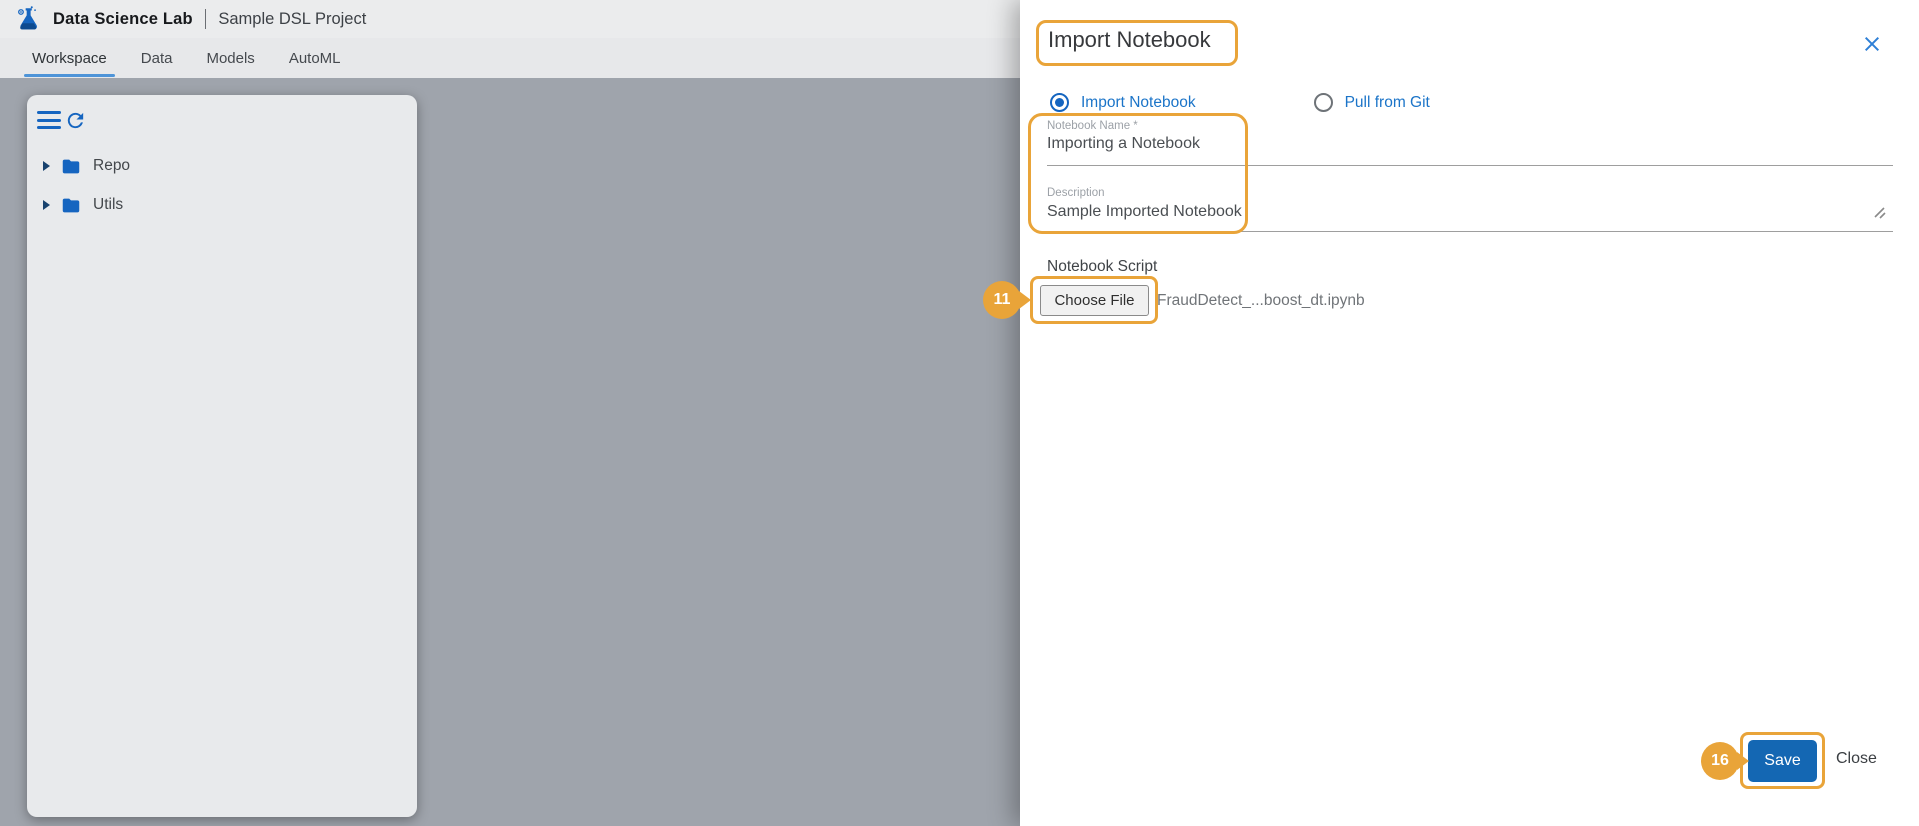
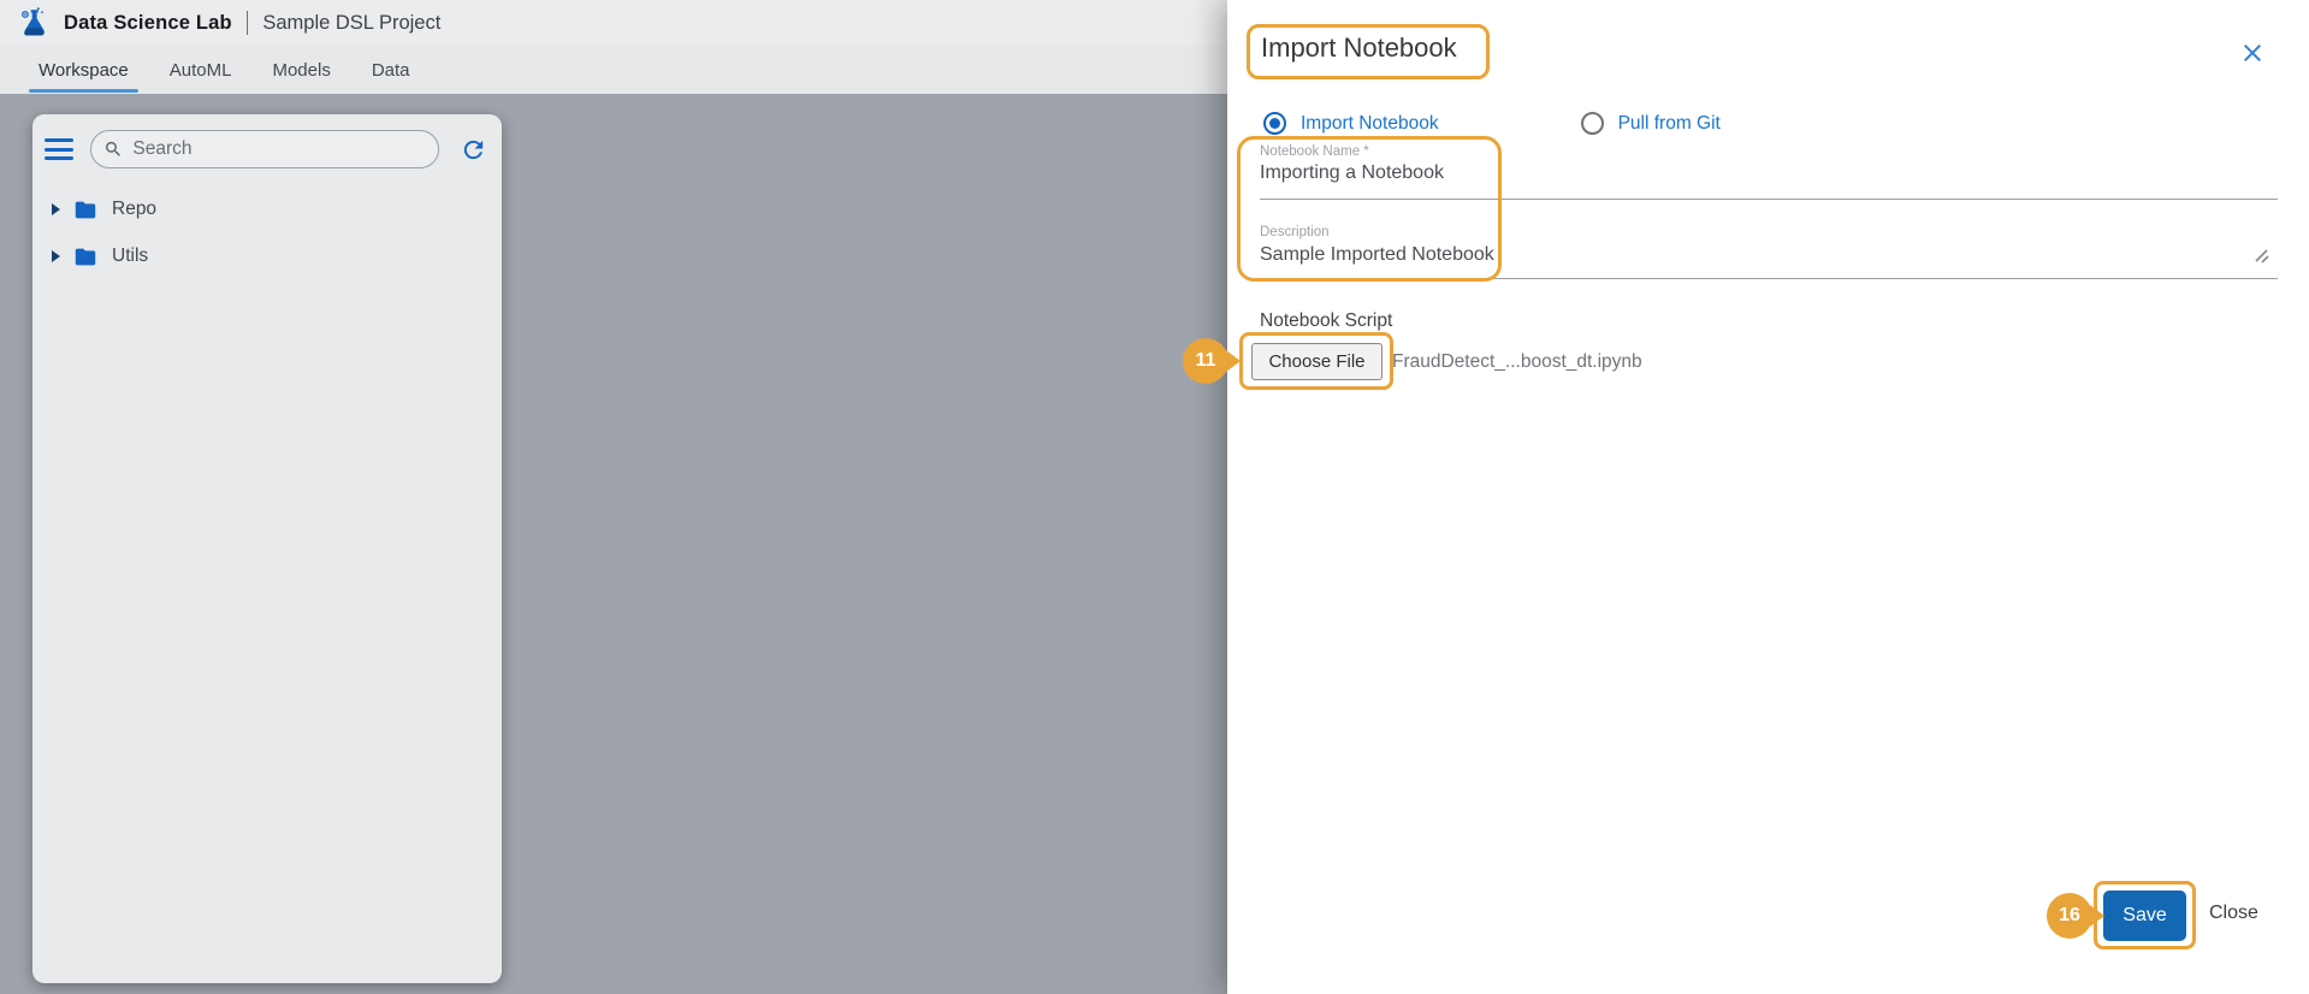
  Data Science Lab
  Sample DSL Project
  Workspace
- Data
+ AutoML
  Models
- AutoML
+ Data
+ Search
  Repo
  Utils
  Import Notebook
  Import Notebook
  Pull from Git
  Notebook Name *
  Importing a Notebook
  Description
  Sample Imported Notebook
  Notebook Script
  Choose File
  FraudDetect_...boost_dt.ipynb
  11
  Save
  Close
  16
